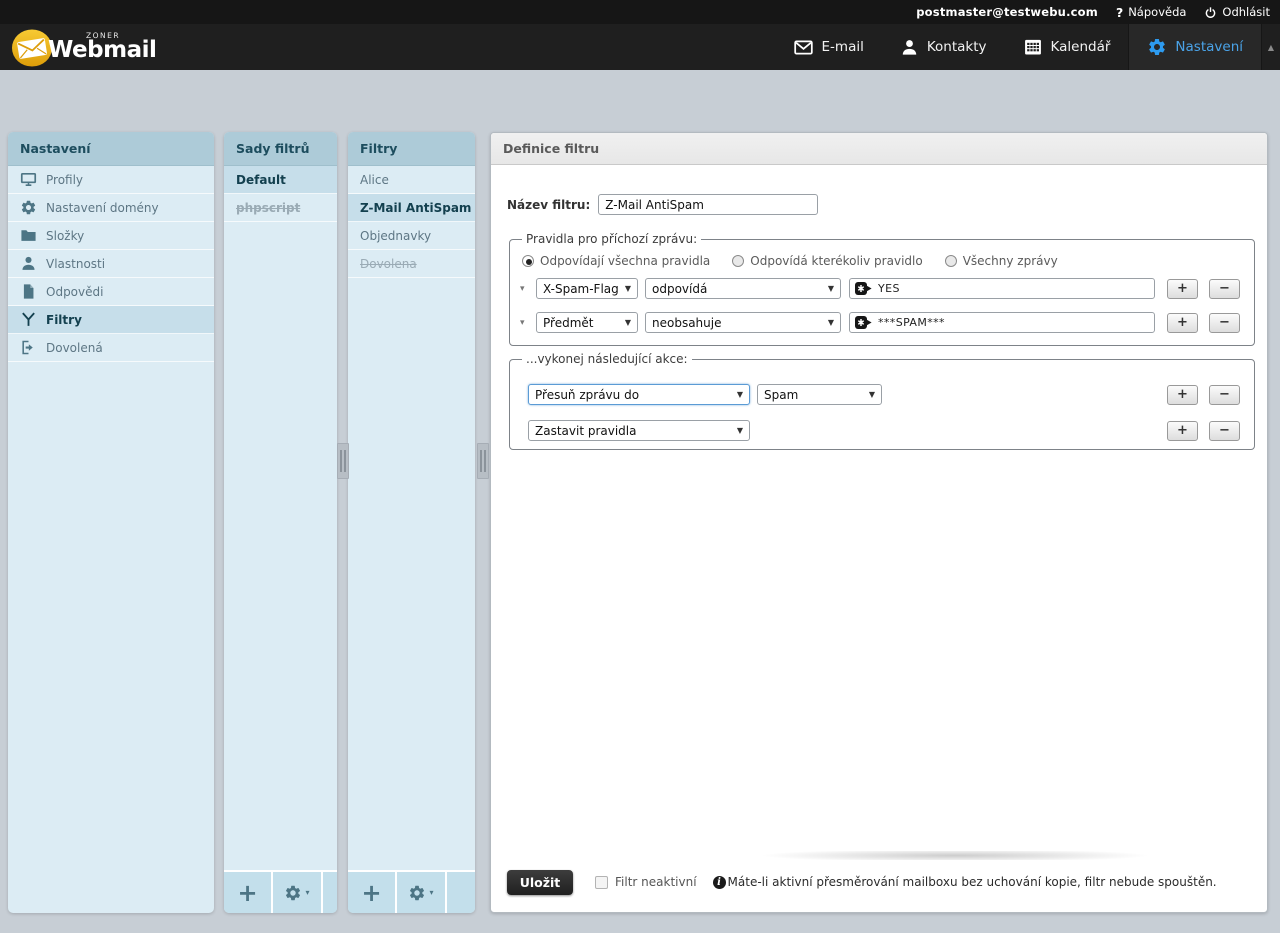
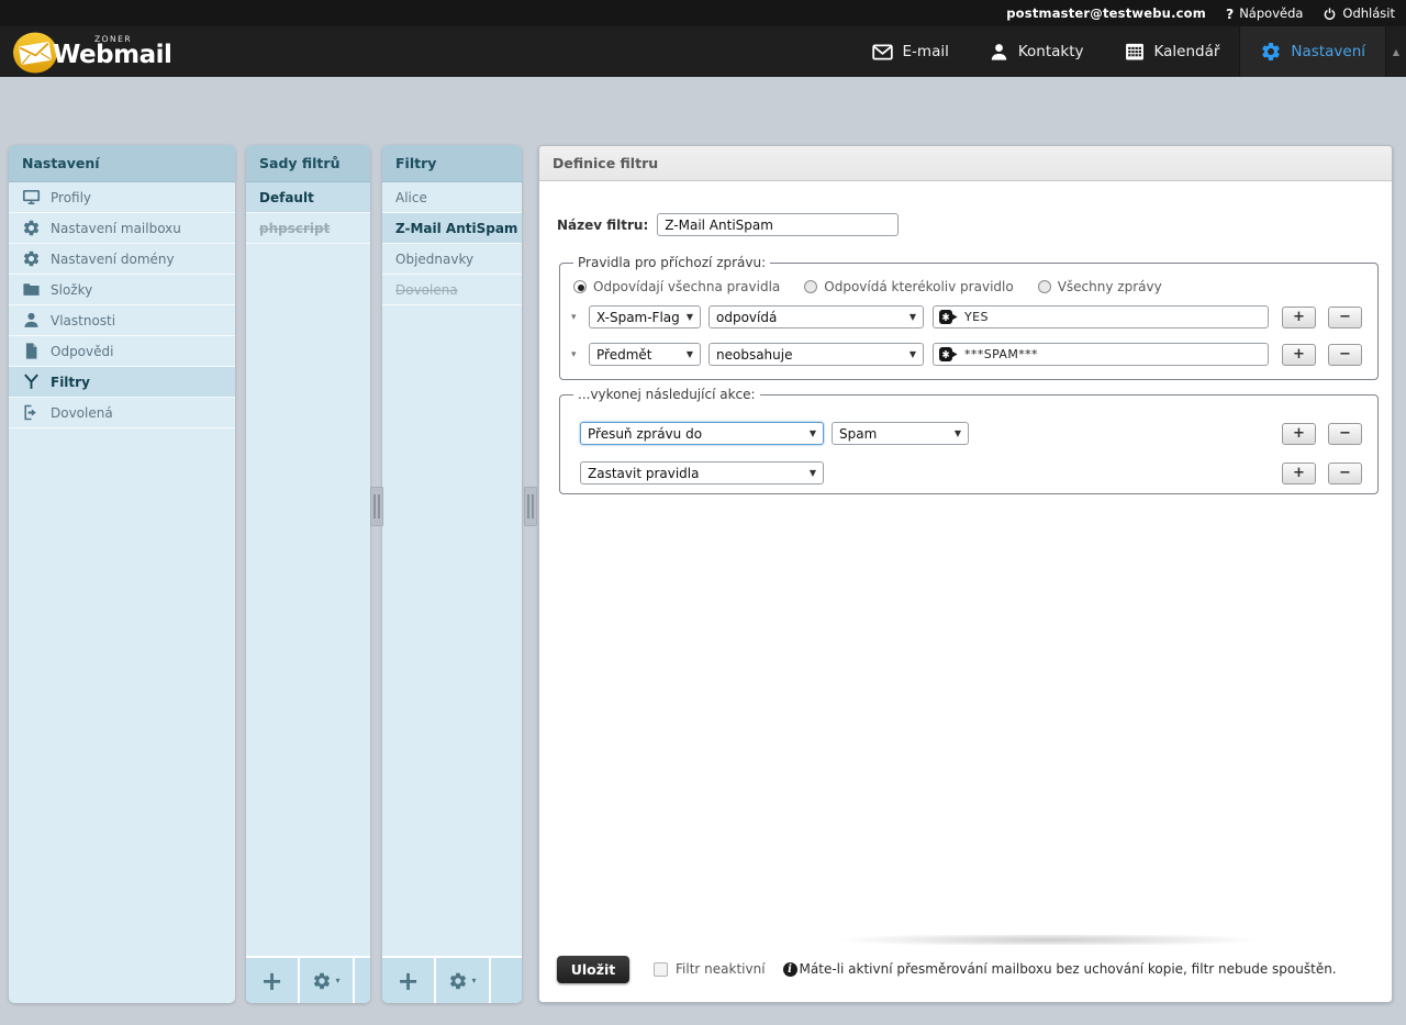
  postmaster@testwebu.com
  ?
  Nápověda
  Odhlásit
  ZONER
  Webmail
  E-mail
  Kontakty
  Kalendář
  Nastavení
  ▲
  Nastavení
  Profily
+ Nastavení mailboxu
  Nastavení domény
  Složky
  Vlastnosti
  Odpovědi
  Filtry
  Dovolená
  Sady filtrů
  Default
  phpscript
  +
  ▾
  Filtry
  Alice
  Z-Mail AntiSpam
  Objednavky
  Dovolena
  +
  ▾
  Definice filtru
  Název filtru:
  Z-Mail AntiSpam
  Pravidla pro příchozí zprávu:
  Odpovídají všechna pravidla
  Odpovídá kterékoliv pravidlo
  Všechny zprávy
  ▾
  X-Spam-Flag
  ▼
  odpovídá
  ▼
  YES
  +
  −
  ▾
  Předmět
  ▼
  neobsahuje
  ▼
  ***SPAM***
  +
  −
  ...vykonej následující akce:
  Přesuň zprávu do
  ▼
  Spam
  ▼
  +
  −
  Zastavit pravidla
  ▼
  +
  −
  Uložit
  Filtr neaktivní
  i
  Máte-li aktivní přesměrování mailboxu bez uchování kopie, filtr nebude spouštěn.
